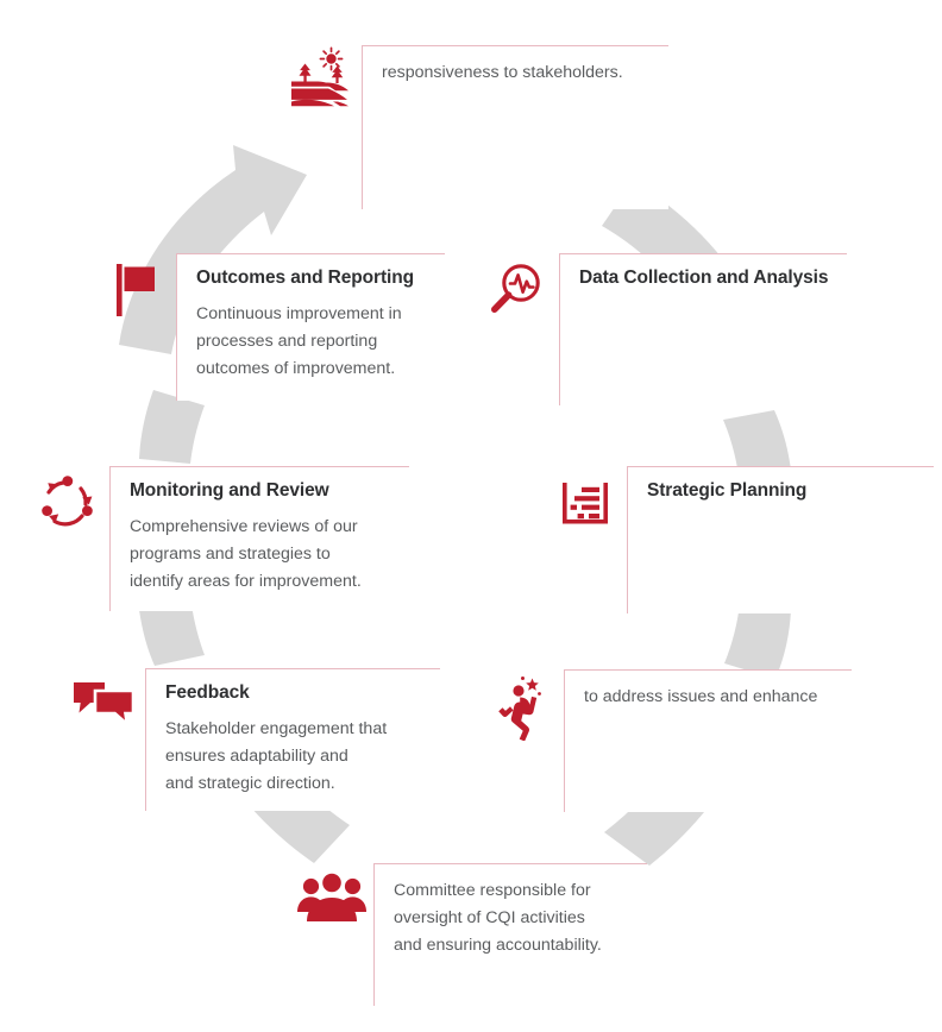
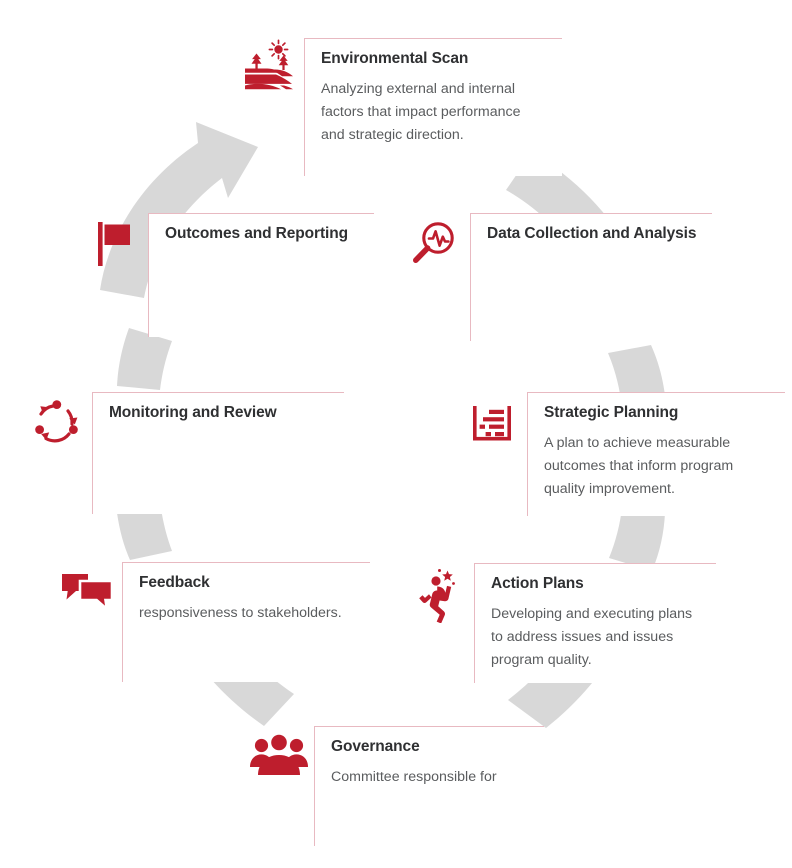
+ Environmental Scan
+ Analyzing external and internal
+ factors that impact performance
- responsiveness to stakeholders.
+ and strategic direction.
  Data Collection and Analysis
  Strategic Planning
+ A plan to achieve measurable
+ outcomes that inform program
+ quality improvement.
+ Action Plans
+ Developing and executing plans
- to address issues and enhance
+ to address issues and issues
+ program quality.
+ Governance
  Committee responsible for
- oversight of CQI activities
- and ensuring accountability.
  Feedback
- Stakeholder engagement that
- ensures adaptability and
- and strategic direction.
+ responsiveness to stakeholders.
  Monitoring and Review
- Comprehensive reviews of our
- programs and strategies to
- identify areas for improvement.
  Outcomes and Reporting
- Continuous improvement in
- processes and reporting
- outcomes of improvement.
